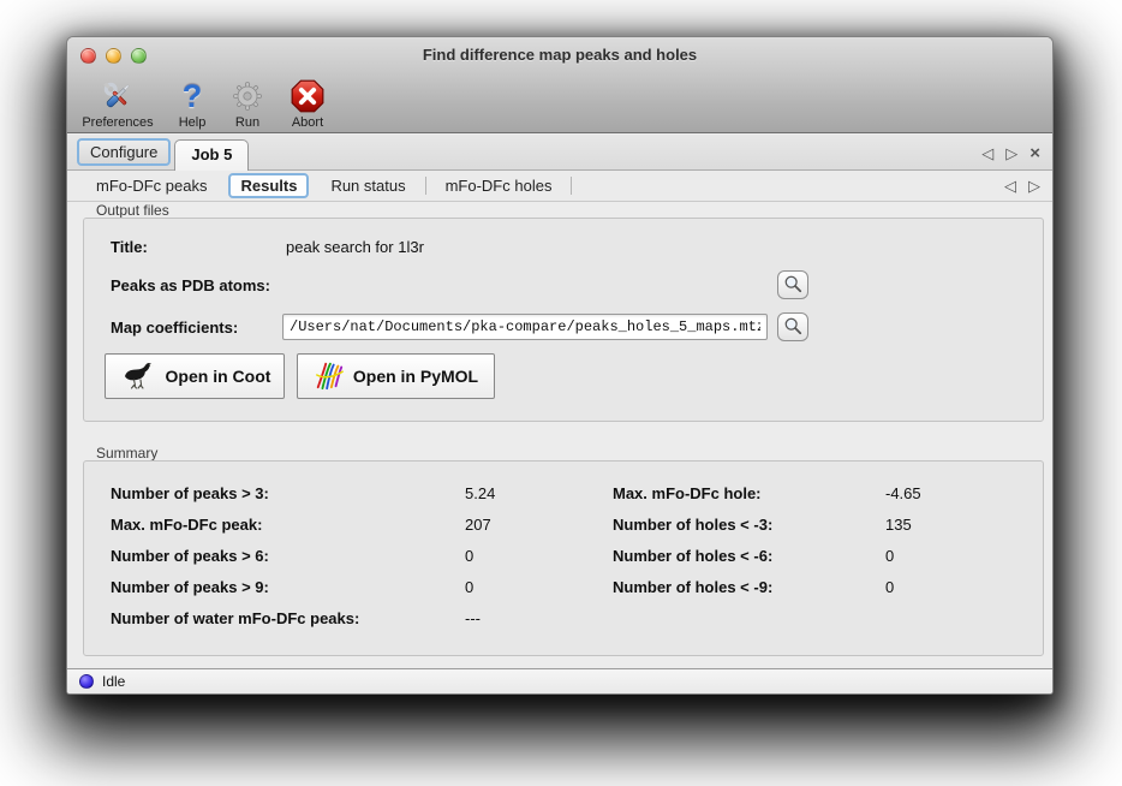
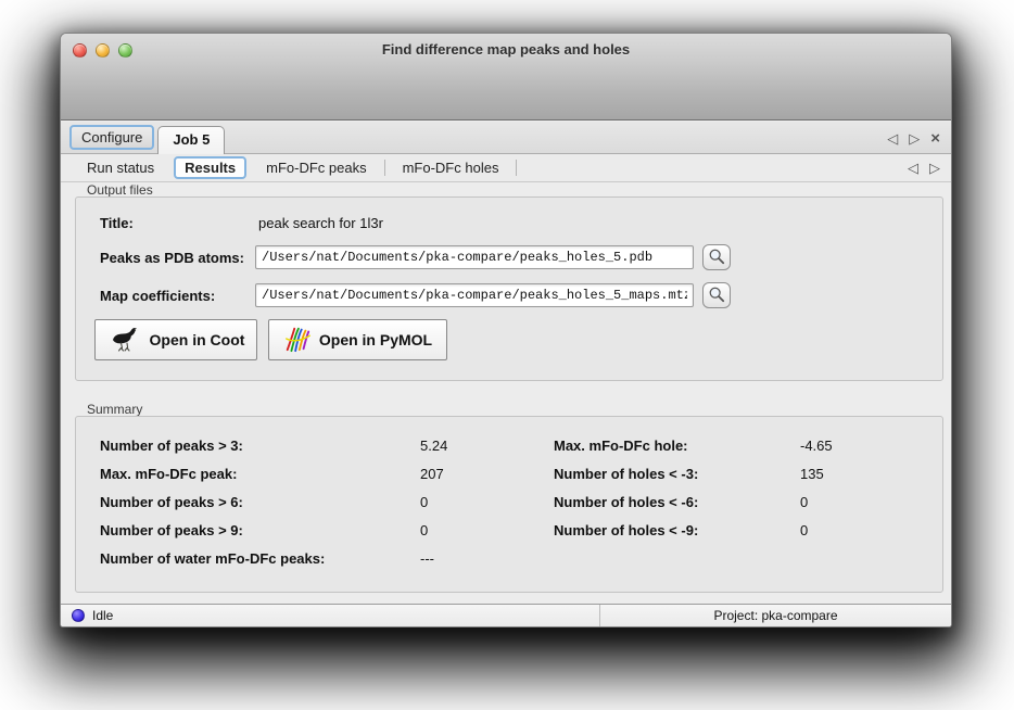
  Find difference map peaks and holes
- Preferences
- ?
- Help
- Run
- Abort
  Configure
  Job 5
  ◁
  ▷
  ×
- mFo-DFc peaks
+ Run status
  Results
- Run status
+ mFo-DFc peaks
  mFo-DFc holes
  ◁
  ▷
  Output files
  Title:
  peak search for 1l3r
  Peaks as PDB atoms:
+ /Users/nat/Documents/pka-compare/peaks_holes_5.pdb
  Map coefficients:
  /Users/nat/Documents/pka-compare/peaks_holes_5_maps.mt
  Open in Coot
  Open in PyMOL
  Summary
  Number of peaks > 3:
  5.24
  Max. mFo-DFc hole:
  -4.65
  Max. mFo-DFc peak:
  207
  Number of holes < -3:
  135
  Number of peaks > 6:
  0
  Number of holes < -6:
  0
  Number of peaks > 9:
  0
  Number of holes < -9:
  0
  Number of water mFo-DFc peaks:
  ---
  Idle
+ Project: pka-compare
